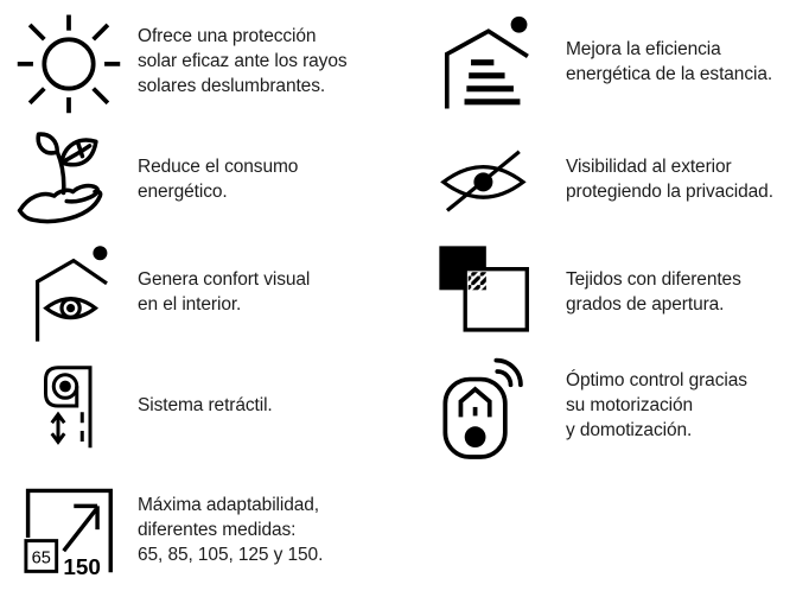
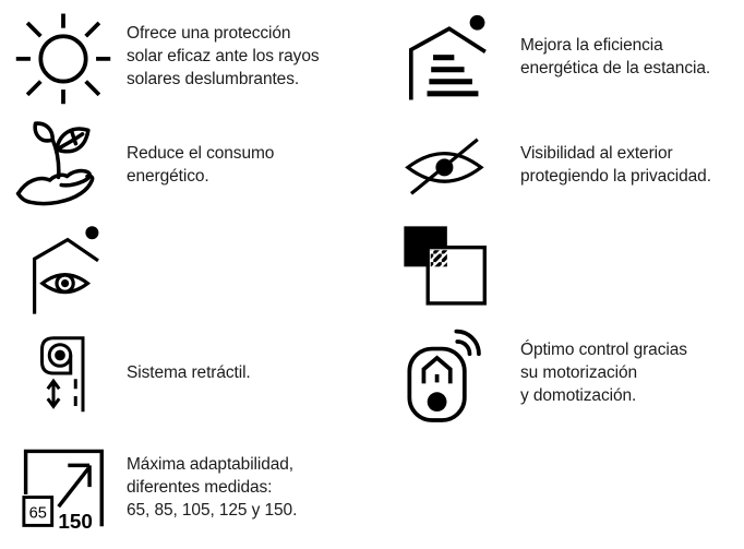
  Ofrece una protección
  solar eficaz ante los rayos
  solares deslumbrantes.
  Mejora la eficiencia
  energética de la estancia.
  Reduce el consumo
  energético.
  Visibilidad al exterior
  protegiendo la privacidad.
- Genera confort visual
- en el interior.
- Tejidos con diferentes
- grados de apertura.
  Sistema retráctil.
  Óptimo control gracias
  su motorización
  y domotización.
  65
  150
  Máxima adaptabilidad,
  diferentes medidas:
  65, 85, 105, 125 y 150.
